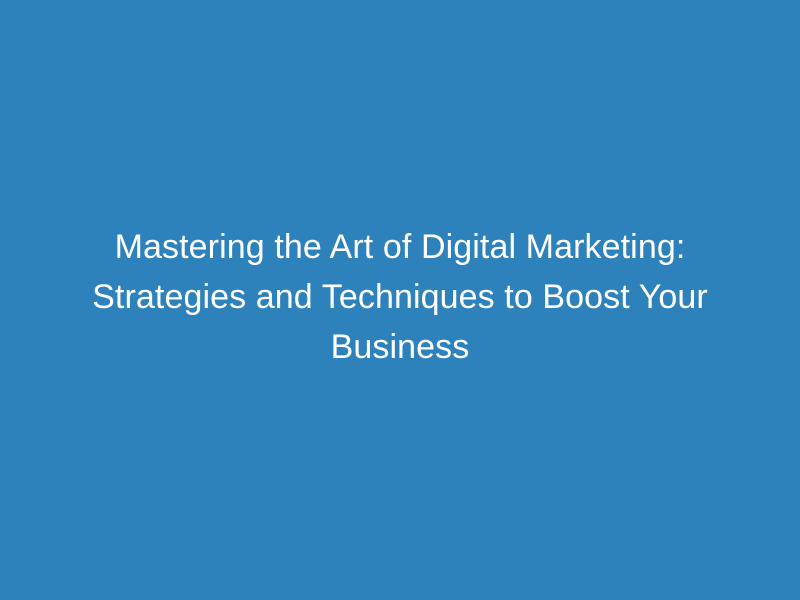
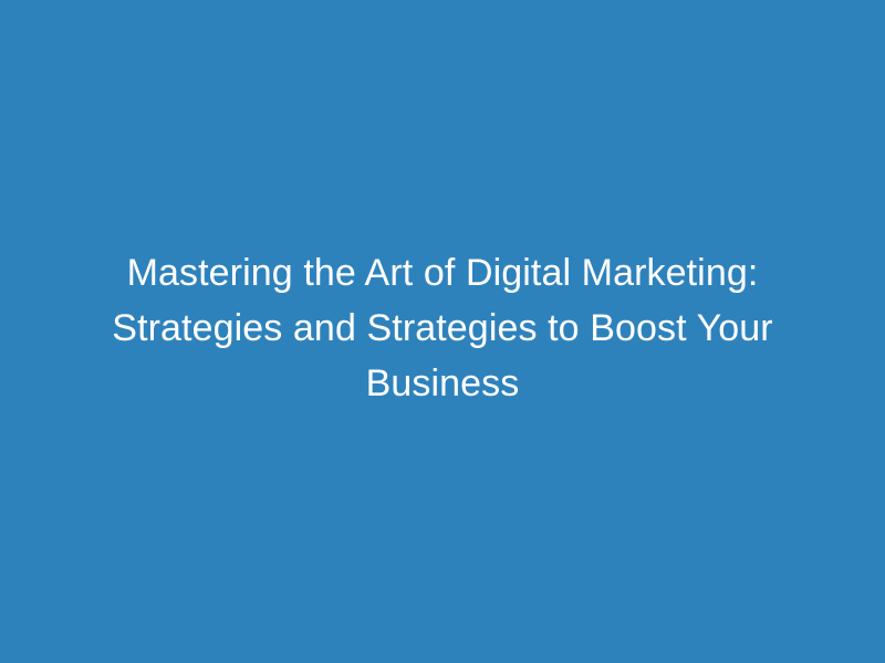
- Mastering the Art of Digital Marketing: Strategies and Techniques to Boost Your Business
+ Mastering the Art of Digital Marketing: Strategies and Strategies to Boost Your Business
